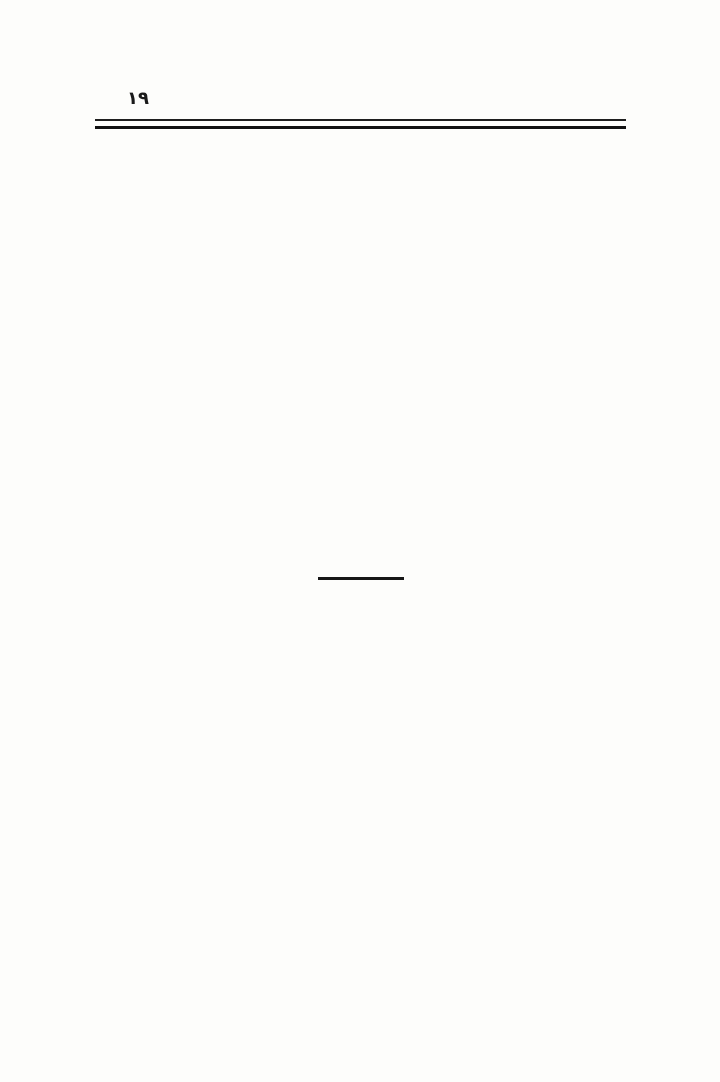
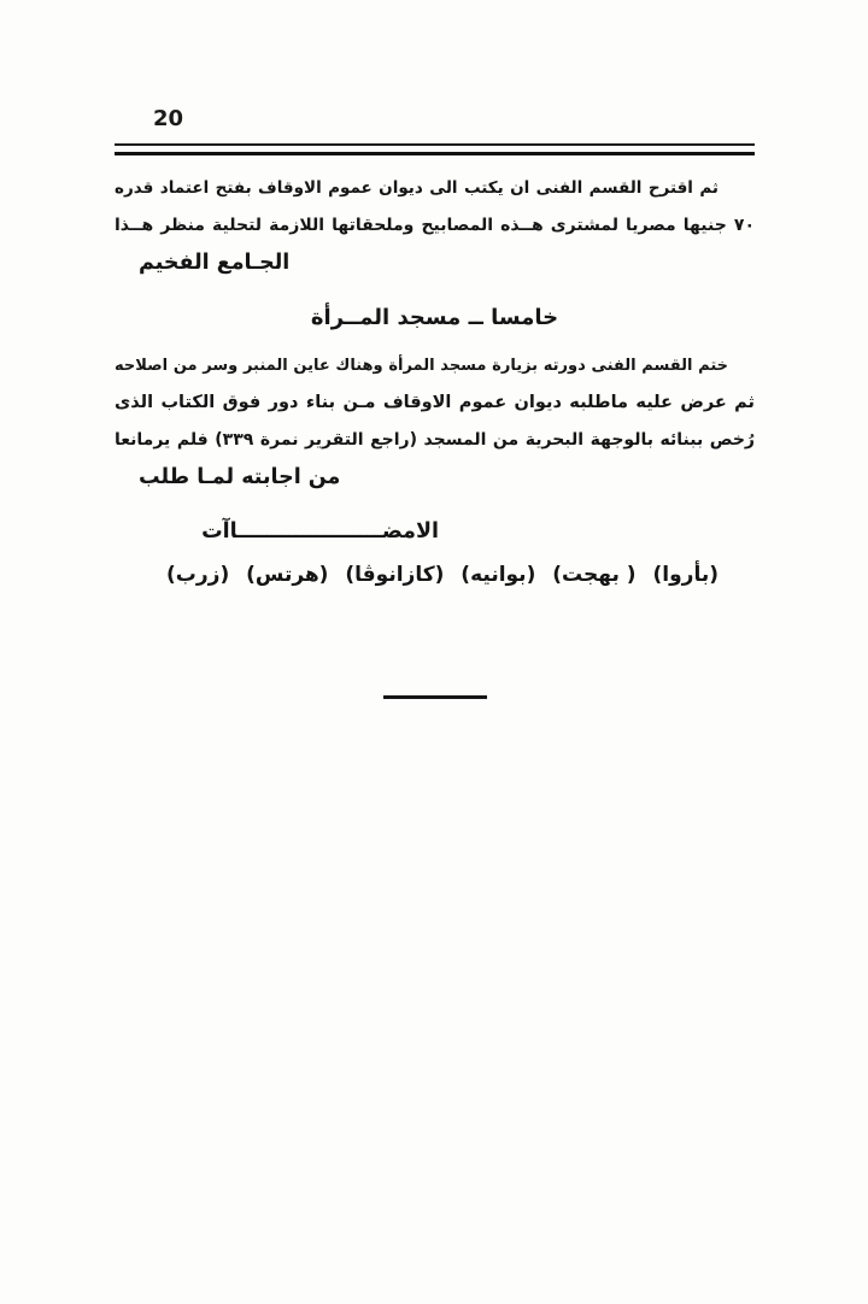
- ١٩
+ 20
+ ثم اقترح القسم الفنى ان يكتب الى ديوان عموم الاوقاف بفتح اعتماد قدره
+ ٧٠ جنيها مصريا لمشترى هــذه المصابيح وملحقاتها اللازمة لتحلية منظر هــذا
+ الجـامع الفخيم
+ خامسا ــ مسجد المــرأة
+ ختم القسم الفنى دورته بزيارة مسجد المرأة وهناك عاين المنبر وسر من اصلاحه
+ ثم عرض عليه ماطلبه ديوان عموم الاوقاف مـن بناء دور فوق الكتاب الذى
+ رُخص ببنائه بالوجهة البحرية من المسجد (راجع التقرير نمرة ٣٣٩) فلم يرمانعا
+ من اجابته لمـا طلب
+ الامضــــــــــــــــــــاآت
+ (بأروا)
+ ( بهجت)
+ (بوانيه)
+ (كازانوڤا)
+ (هرتس)
+ (زرب)
